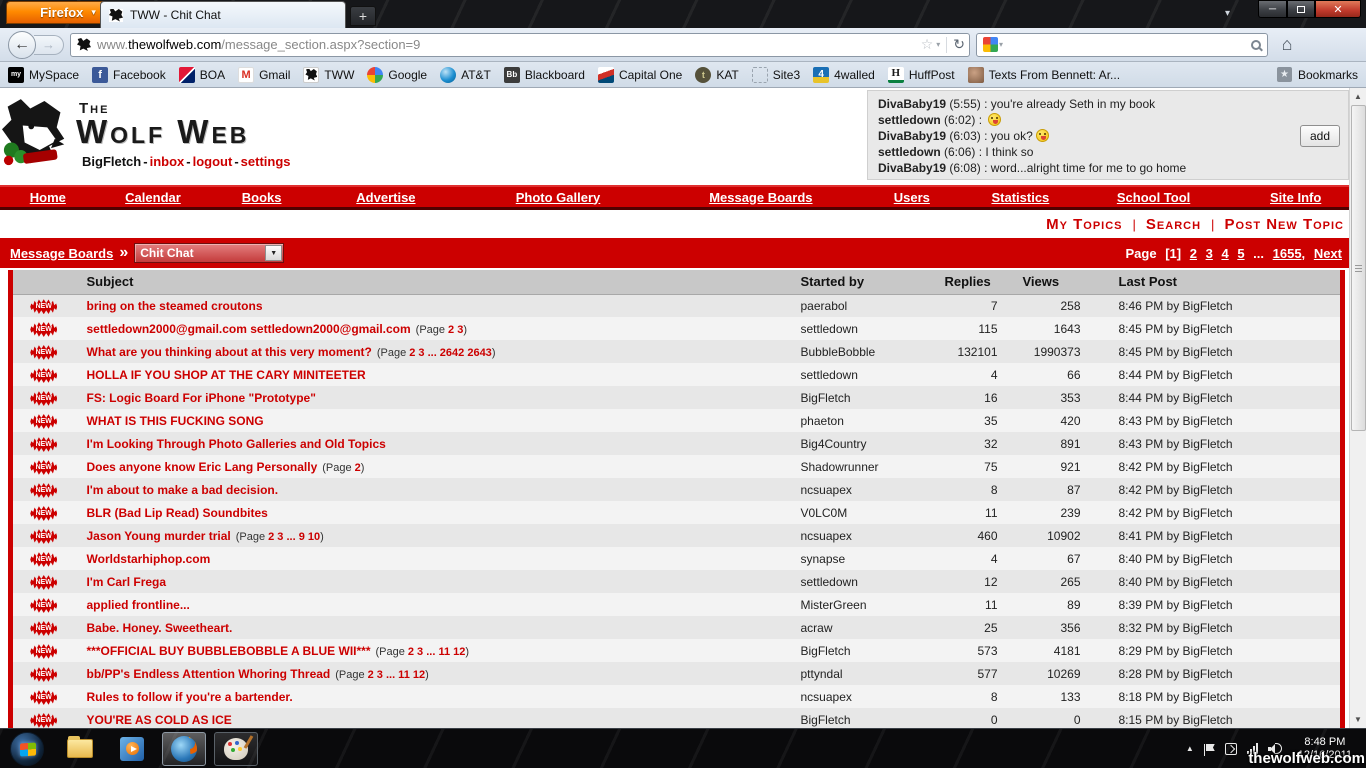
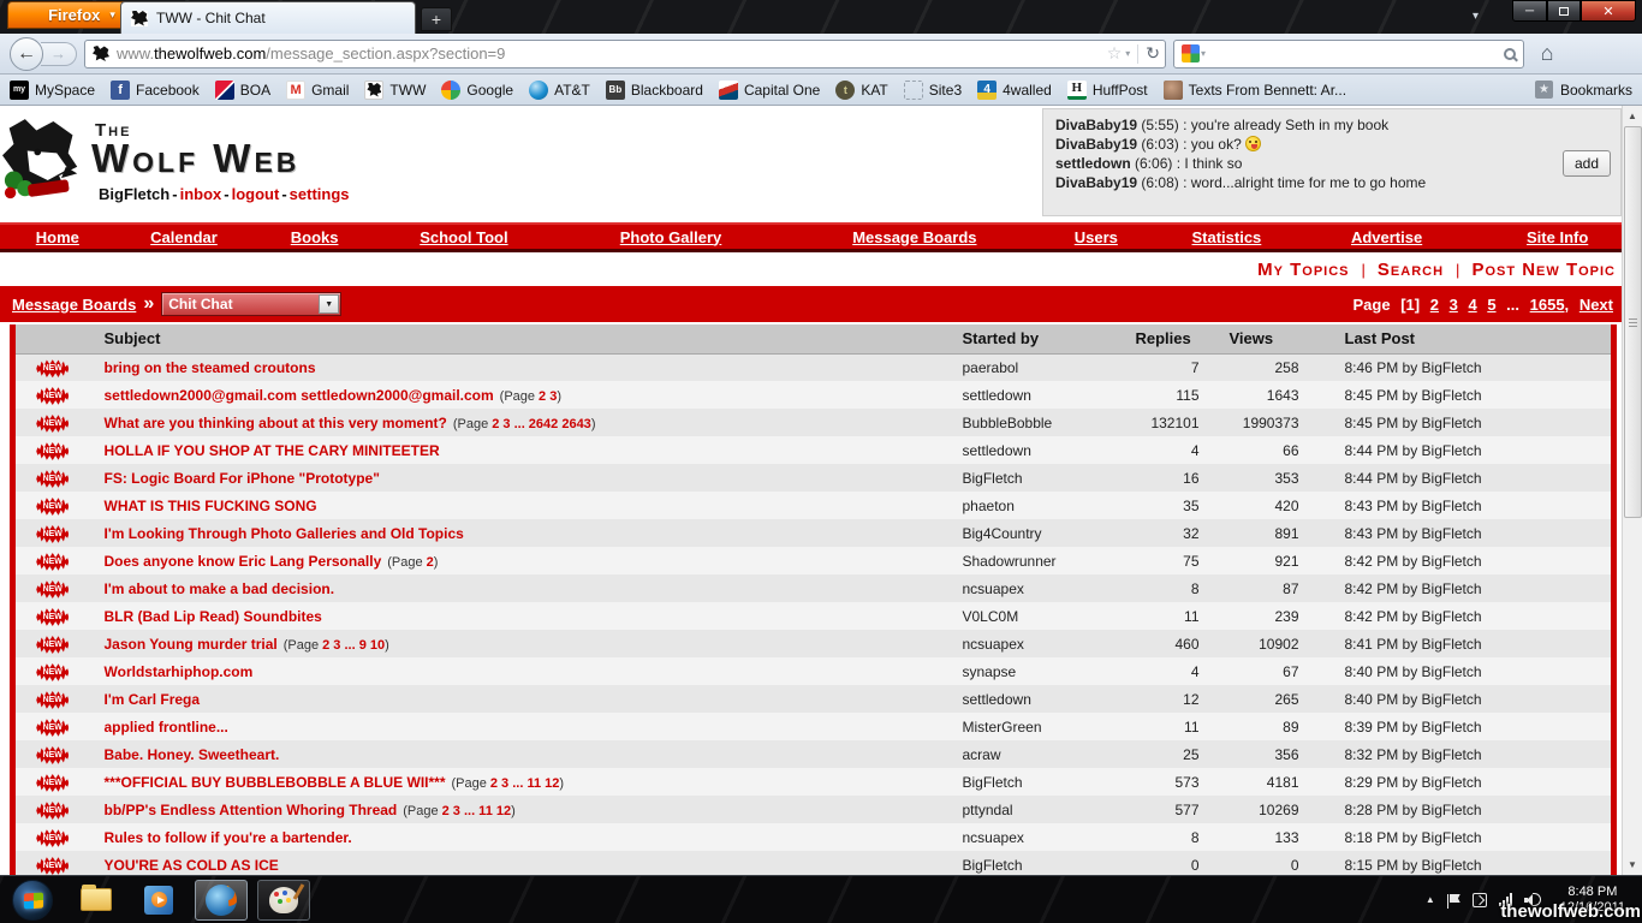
  Firefox
  ▾
  TWW - Chit Chat
  +
  ▾
  ─
  ✕
  ←
  →
  www.thewolfweb.com/message_section.aspx?section=9
  ☆
  ▾
  ↻
  ▾
  ⌂
  MySpace
  f
  Facebook
  BOA
  M
  Gmail
  TWW
  Google
  AT&T
  Bb
  Blackboard
  Capital One
  t
  KAT
  Site3
  4
  4walled
  H
  HuffPost
  Texts From Bennett: Ar...
  ★
  Bookmarks
  ▲
  ▼
  The
  Wolf Web
  BigFletch - inbox - logout - settings
  DivaBaby19 (5:55) : you're already Seth in my book
- settledown (6:02) :
  DivaBaby19 (6:03) : you ok?
  settledown (6:06) : I think so
  DivaBaby19 (6:08) : word...alright time for me to go home
  add
  Home
  Calendar
  Books
- Advertise
+ School Tool
  Photo Gallery
  Message Boards
  Users
  Statistics
- School Tool
+ Advertise
  Site Info
  My Topics
  |
  Search
  |
  Post New Topic
  Message Boards
  »
  Chit Chat
  Page [1] 2 3 4 5 ... 1655, Next
  	Subject	Started by	Replies	Views	Last Post
  	bring on the steamed croutons	paerabol	7	258	8:46 PM by BigFletch
  	settledown2000@gmail.com settledown2000@gmail.com (Page 2 3)	settledown	115	1643	8:45 PM by BigFletch
  	What are you thinking about at this very moment? (Page 2 3 ... 2642 2643)	BubbleBobble	132101	1990373	8:45 PM by BigFletch
  	HOLLA IF YOU SHOP AT THE CARY MINITEETER	settledown	4	66	8:44 PM by BigFletch
  	FS: Logic Board For iPhone "Prototype"	BigFletch	16	353	8:44 PM by BigFletch
  	WHAT IS THIS FUCKING SONG	phaeton	35	420	8:43 PM by BigFletch
  	I'm Looking Through Photo Galleries and Old Topics	Big4Country	32	891	8:43 PM by BigFletch
  	Does anyone know Eric Lang Personally (Page 2)	Shadowrunner	75	921	8:42 PM by BigFletch
  	I'm about to make a bad decision.	ncsuapex	8	87	8:42 PM by BigFletch
  	BLR (Bad Lip Read) Soundbites	V0LC0M	11	239	8:42 PM by BigFletch
  	Jason Young murder trial (Page 2 3 ... 9 10)	ncsuapex	460	10902	8:41 PM by BigFletch
  	Worldstarhiphop.com	synapse	4	67	8:40 PM by BigFletch
  	I'm Carl Frega	settledown	12	265	8:40 PM by BigFletch
  	applied frontline...	MisterGreen	11	89	8:39 PM by BigFletch
  	Babe. Honey. Sweetheart.	acraw	25	356	8:32 PM by BigFletch
  	***OFFICIAL BUY BUBBLEBOBBLE A BLUE WII*** (Page 2 3 ... 11 12)	BigFletch	573	4181	8:29 PM by BigFletch
  	bb/PP's Endless Attention Whoring Thread (Page 2 3 ... 11 12)	pttyndal	577	10269	8:28 PM by BigFletch
  	Rules to follow if you're a bartender.	ncsuapex	8	133	8:18 PM by BigFletch
  	YOU'RE AS COLD AS ICE	BigFletch	0	0	8:15 PM by BigFletch
  ▲
  8:48 PM
  12/16/2011
  thewolfweb.com
